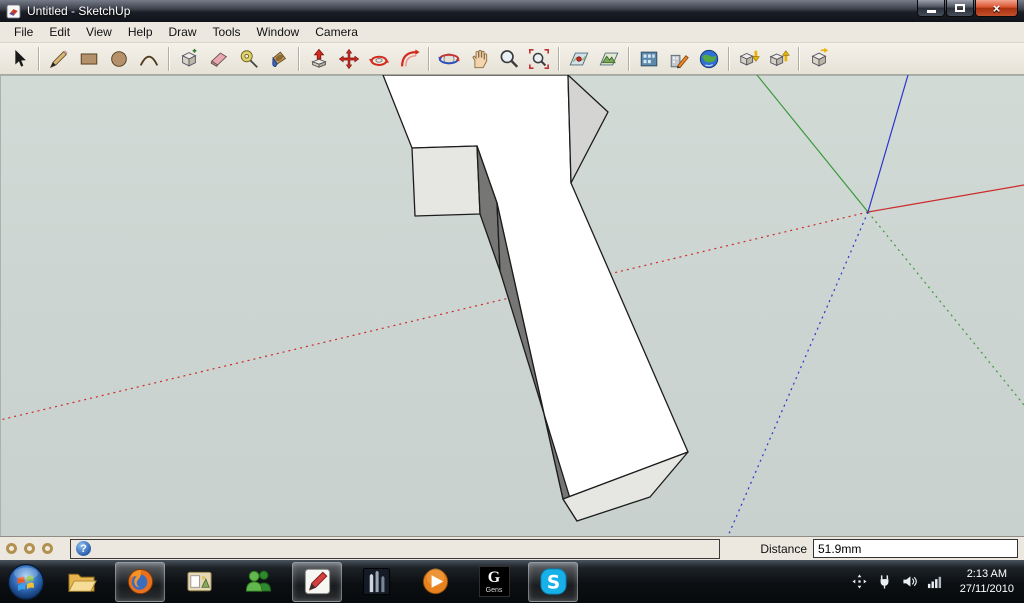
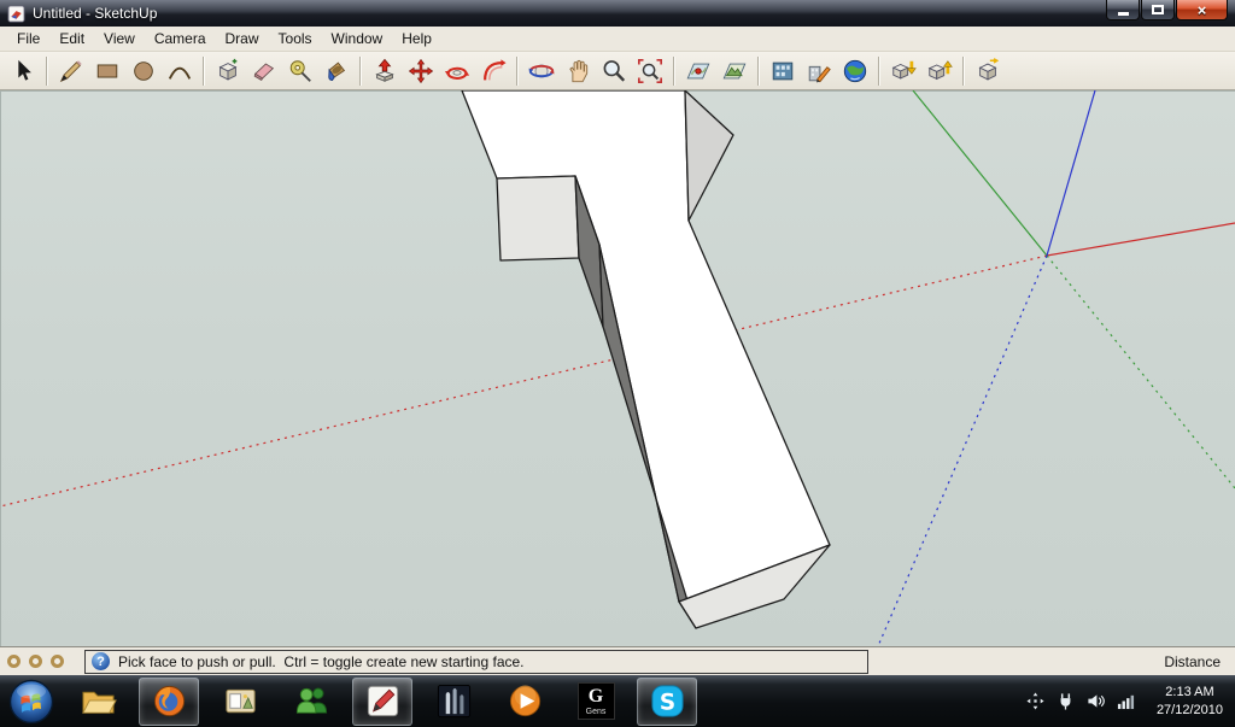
  Untitled - SketchUp
  ×
  File
  Edit
  View
- Help
+ Camera
  Draw
  Tools
  Window
- Camera
+ Help
  ?
+ Pick face to push or pull. Ctrl = toggle create new starting face.
  Distance
- 51.9mm
  G
  S
  2:13 AM
- 27/11/2010
+ 27/12/2010
